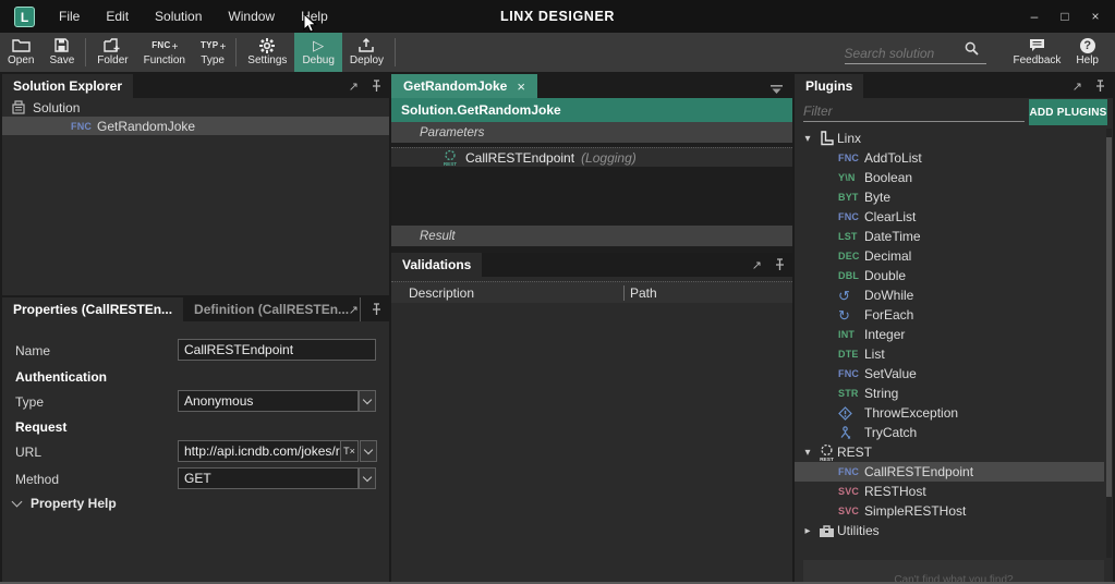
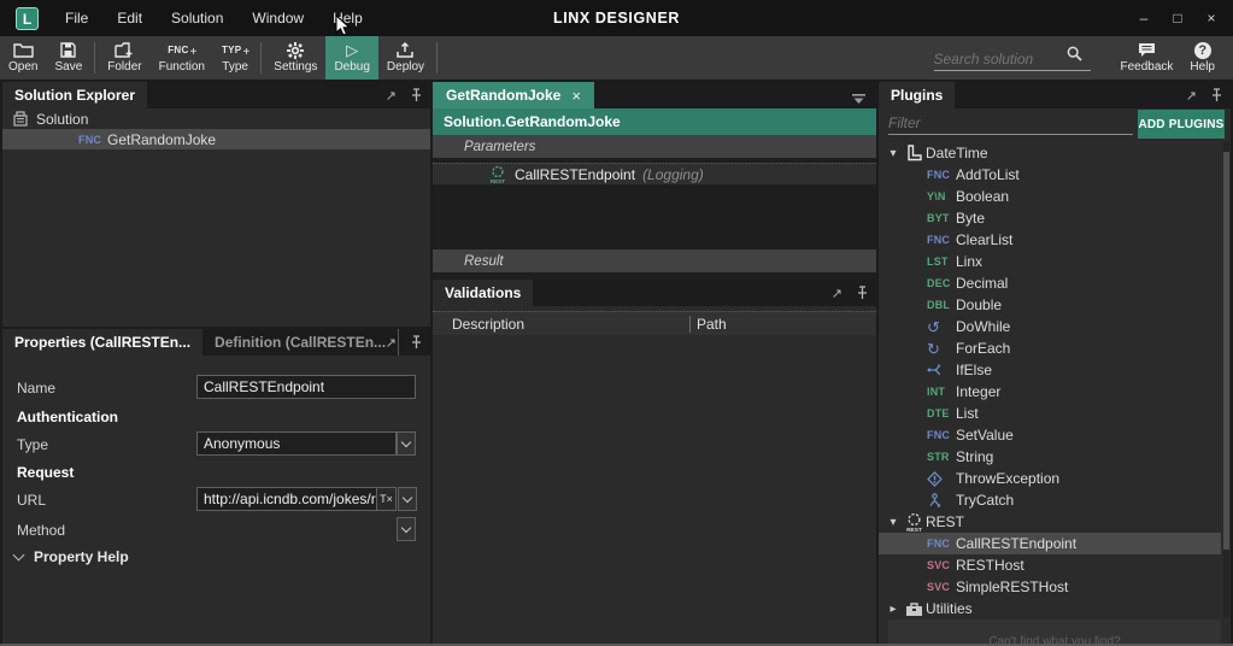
  L
  File
  Edit
  Solution
  Window
  elp
  LINX DESIGNER
  –
  □
  ×
  Open
  Save
  Folder
  FNC
  +
  Function
  TYP
  +
  Type
  Settings
  ▷
  Debug
  Deploy
  Search solution
  Feedback
  ?
  Help
  Solution Explorer
  ↗
  Solution
  FNC
  GetRandomJoke
  Properties (CallRESTEn...
  Definition (CallRESTEn...
  ↗
  Name
  CallRESTEndpoint
  Authentication
  Type
  Anonymous
  Request
  URL
  http://api.icndb.com/jokes/r
  T×
  Method
- GET
  Property Help
  GetRandomJoke
  ×
  Solution.GetRandomJoke
  Parameters
  CallRESTEndpoint
  (Logging)
  Result
  Validations
  ↗
  Description
  Path
  Plugins
  ↗
  Filter
  ADD PLUGINS
  ▾
- Linx
+ DateTime
  FNC
  AddToList
  Y\N
  Boolean
  BYT
  Byte
  FNC
  ClearList
  LST
- DateTime
+ Linx
  DEC
  Decimal
  DBL
  Double
  ↺
  DoWhile
  ↻
  ForEach
+ IfElse
  INT
  Integer
  DTE
  List
  FNC
  SetValue
  STR
  String
  ThrowException
  TryCatch
  ▾
  REST
  FNC
  CallRESTEndpoint
  SVC
  RESTHost
  SVC
  SimpleRESTHost
  ▸
  Utilities
  Can't find what you find?
